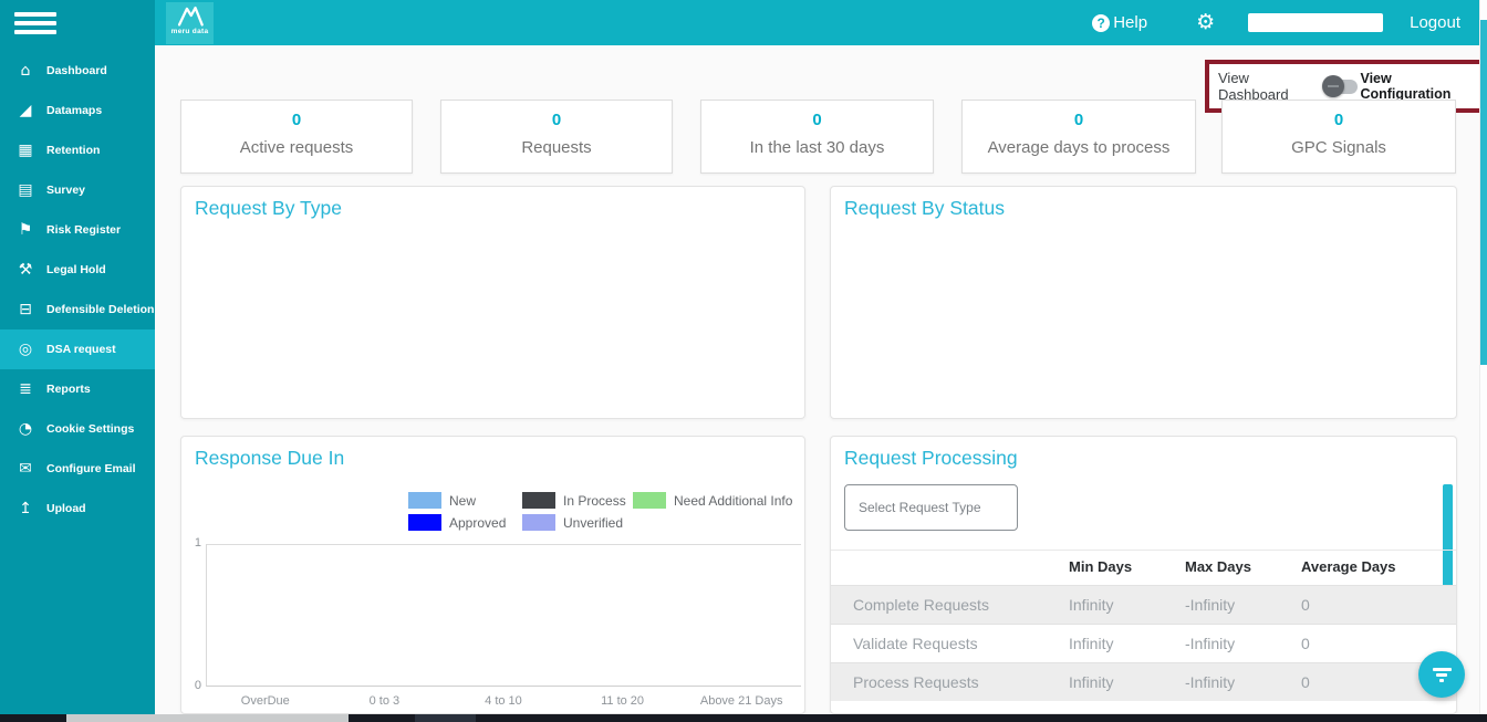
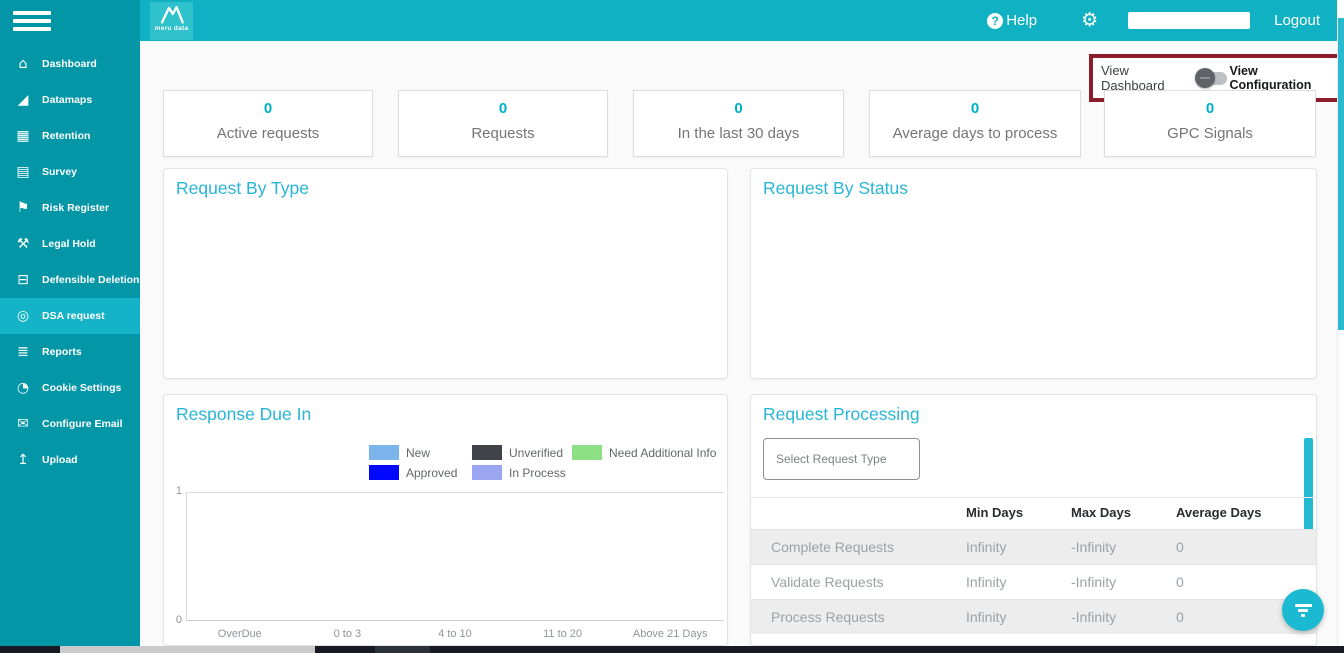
  ?
  Help
  ⚙
  Logout
  ⌂
  Dashboard
  ◢
  Datamaps
  ▦
  Retention
  ▤
  Survey
  ⚑
  Risk Register
  ⚒
  Legal Hold
  ⊟
  Defensible Deletion
  ◎
  DSA request
  ≣
  Reports
  ◔
  Cookie Settings
  ✉
  Configure Email
  ↥
  Upload
  View Dashboard
  View Configuration
  0
  Active requests
  0
  Requests
  0
  In the last 30 days
  0
  Average days to process
  0
  GPC Signals
  Request By Type
  Request By Status
  Response Due In
  New
- In Process
+ Unverified
  Need Additional Info
  Approved
- Unverified
+ In Process
  1
  0
  OverDue
  0 to 3
  4 to 10
  11 to 20
  Above 21 Days
  Request Processing
  Select Request Type
  Min Days
  Max Days
  Average Days
  Complete Requests
  Infinity
  -Infinity
  0
  Validate Requests
  Infinity
  -Infinity
  0
  Process Requests
  Infinity
  -Infinity
  0
